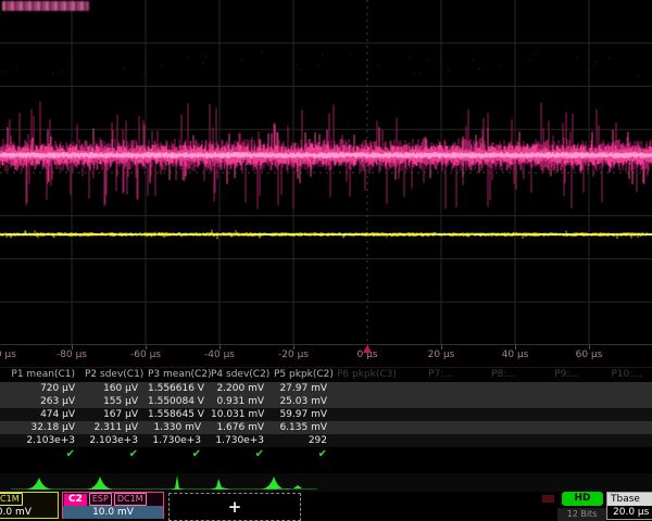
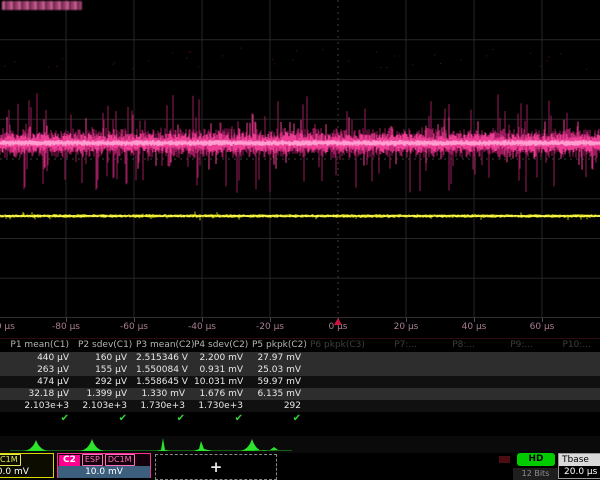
  -80 µs
  -60 µs
  -40 µs
  -20 µs
  0 µs
  20 µs
  40 µs
  60 µs
  P1 mean(C1)
  P2 sdev(C1)
  P3 mean(C2)
  P4 sdev(C2)
  P5 pkpk(C2)
  P6 pkpk(C3)
  P7:...
  P8:...
  P9:...
  P10:...
- 720 µV
+ 440 µV
  160 µV
- 1.556616 V
+ 2.515346 V
  2.200 mV
  27.97 mV
  263 µV
  155 µV
  1.550084 V
  0.931 mV
  25.03 mV
  474 µV
- 167 µV
+ 292 µV
  1.558645 V
  10.031 mV
  59.97 mV
  32.18 µV
- 2.311 µV
+ 1.399 µV
  1.330 mV
  1.676 mV
  6.135 mV
  2.103e+3
  2.103e+3
  1.730e+3
  1.730e+3
  292
  ✔
  ✔
  ✔
  ✔
  ✔
  C1M
  C2
  ESP
  DC1M
  10.0 mV
  +
  HD
  12 Bits
  Tbase
  20.0 µs
